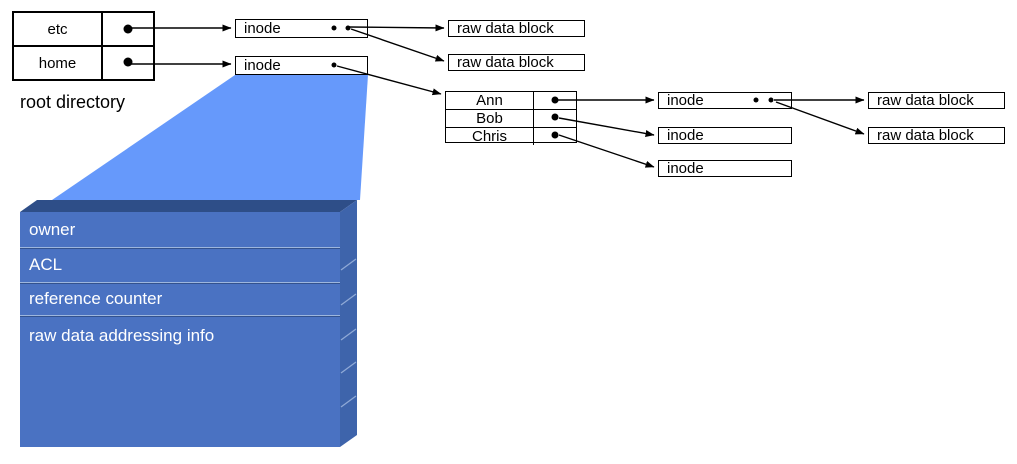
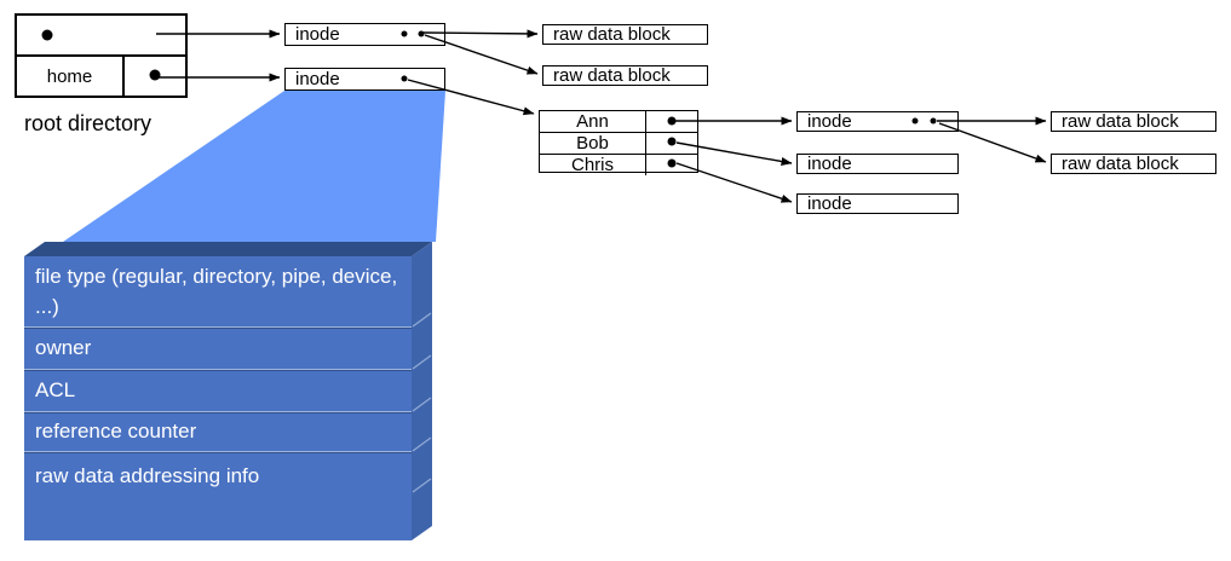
- etc
  home
  root directory
  inode
  inode
  raw data block
  raw data block
  Ann
  Bob
  Chris
  inode
  inode
  inode
  raw data block
  raw data block
+ file type (regular, directory, pipe, device, ...)
  owner
  ACL
  reference counter
  raw data addressing info
